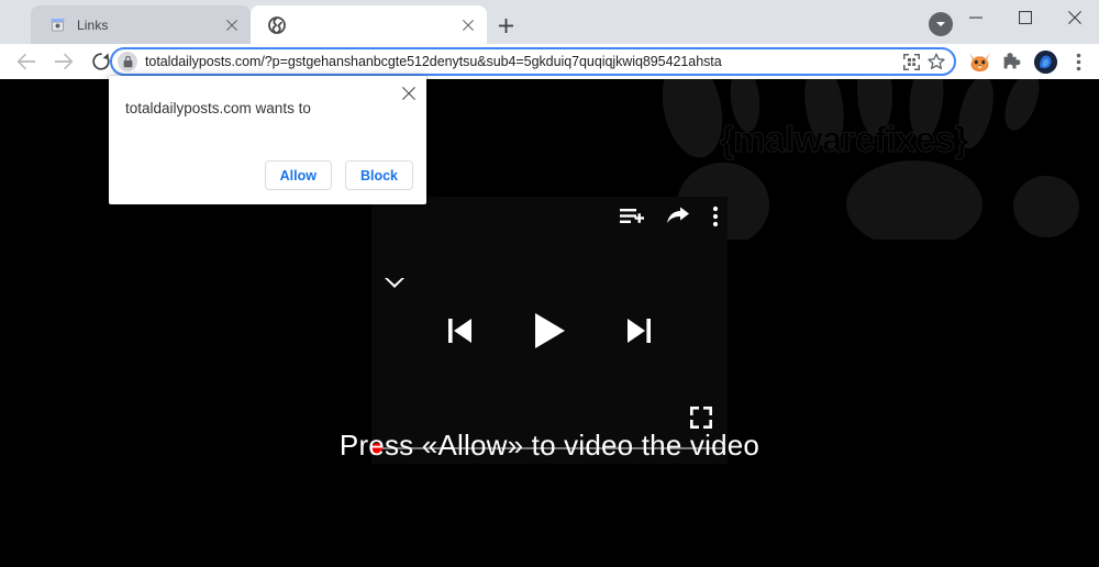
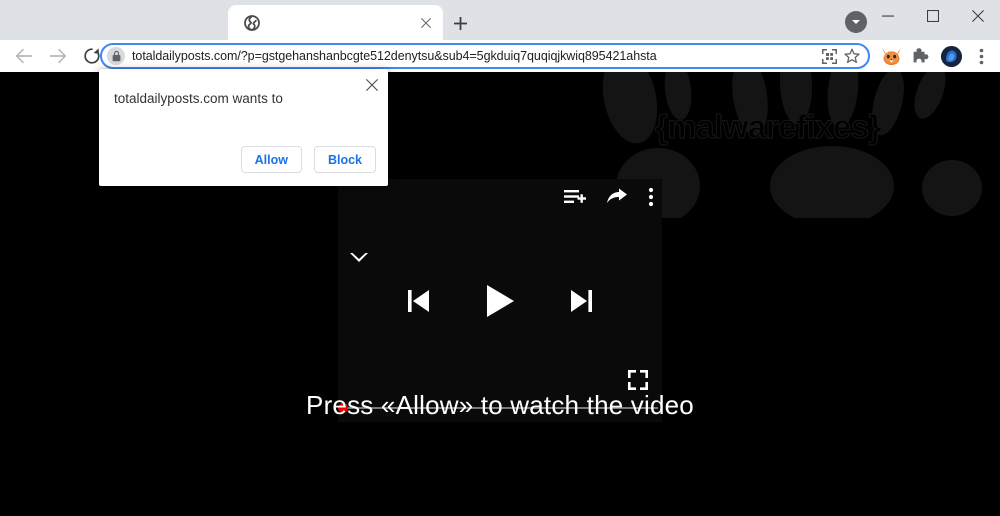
- Press «Allow» to video the video
+ Press «Allow» to watch the video
- Links
  totaldailyposts.com/?p=gstgehanshanbcgte512denytsu&sub4=5gkduiq7quqiqjkwiq895421ahsta
  totaldailyposts.com wants to
  Allow
  Block
